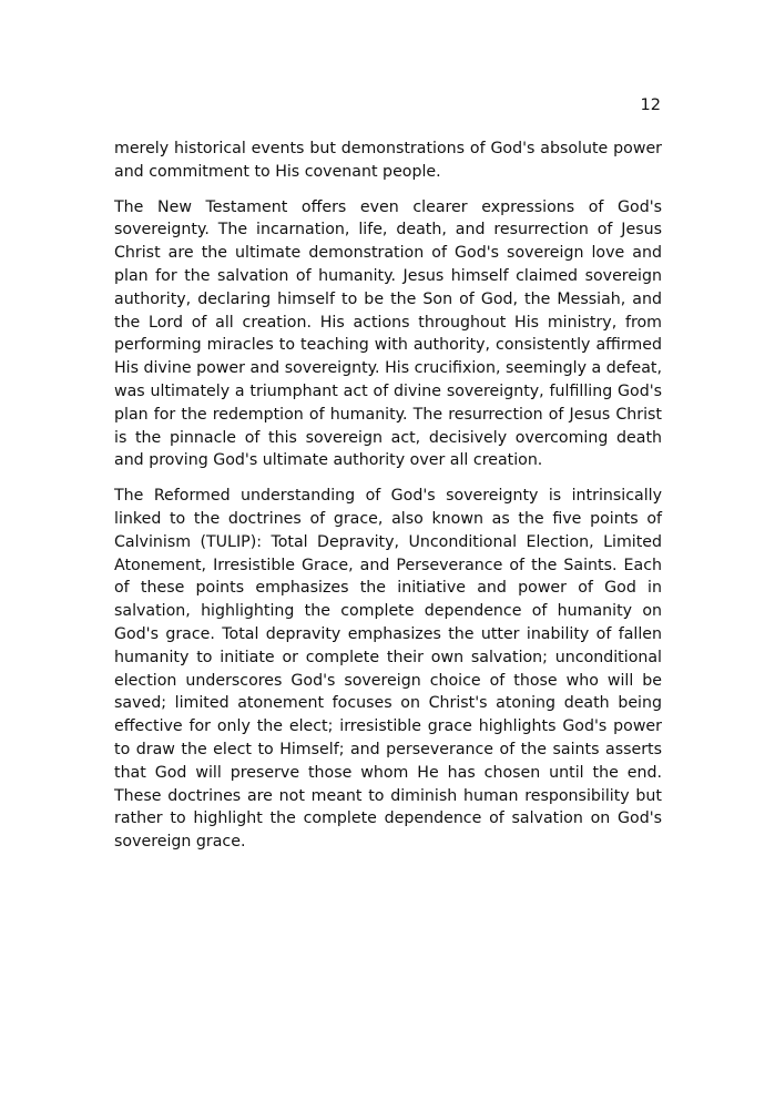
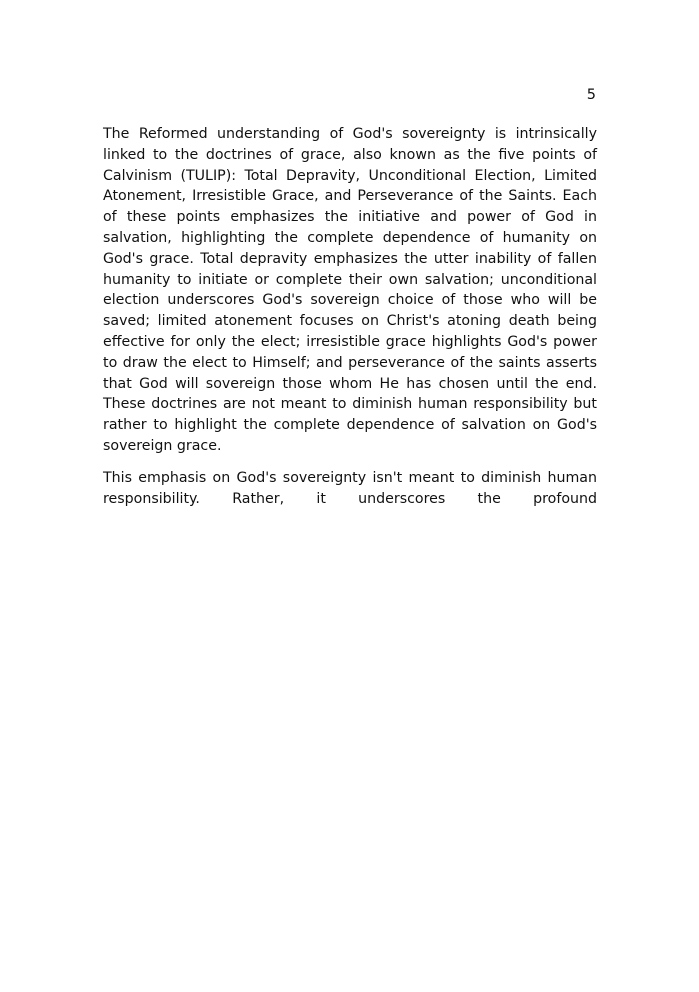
- 12
+ 5
- merely historical events but demonstrations of God's absolute power and commitment to His covenant people.
- The New Testament offers even clearer expressions of God's sovereignty. The incarnation, life, death, and resurrection of Jesus Christ are the ultimate demonstration of God's sovereign love and plan for the salvation of humanity. Jesus himself claimed sovereign authority, declaring himself to be the Son of God, the Messiah, and the Lord of all creation. His actions throughout His ministry, from performing miracles to teaching with authority, consistently affirmed His divine power and sovereignty. His crucifixion, seemingly a defeat, was ultimately a triumphant act of divine sovereignty, fulfilling God's plan for the redemption of humanity. The resurrection of Jesus Christ is the pinnacle of this sovereign act, decisively overcoming death and proving God's ultimate authority over all creation.
- The Reformed understanding of God's sovereignty is intrinsically linked to the doctrines of grace, also known as the five points of Calvinism (TULIP): Total Depravity, Unconditional Election, Limited Atonement, Irresistible Grace, and Perseverance of the Saints. Each of these points emphasizes the initiative and power of God in salvation, highlighting the complete dependence of humanity on God's grace. Total depravity emphasizes the utter inability of fallen humanity to initiate or complete their own salvation; unconditional election underscores God's sovereign choice of those who will be saved; limited atonement focuses on Christ's atoning death being effective for only the elect; irresistible grace highlights God's power to draw the elect to Himself; and perseverance of the saints asserts that God will preserve those whom He has chosen until the end. These doctrines are not meant to diminish human responsibility but rather to highlight the complete dependence of salvation on God's sovereign grace.
+ The Reformed understanding of God's sovereignty is intrinsically linked to the doctrines of grace, also known as the five points of Calvinism (TULIP): Total Depravity, Unconditional Election, Limited Atonement, Irresistible Grace, and Perseverance of the Saints. Each of these points emphasizes the initiative and power of God in salvation, highlighting the complete dependence of humanity on God's grace. Total depravity emphasizes the utter inability of fallen humanity to initiate or complete their own salvation; unconditional election underscores God's sovereign choice of those who will be saved; limited atonement focuses on Christ's atoning death being effective for only the elect; irresistible grace highlights God's power to draw the elect to Himself; and perseverance of the saints asserts that God will sovereign those whom He has chosen until the end. These doctrines are not meant to diminish human responsibility but rather to highlight the complete dependence of salvation on God's sovereign grace.
+ This emphasis on God's sovereignty isn't meant to diminish human responsibility. Rather, it underscores the profound
